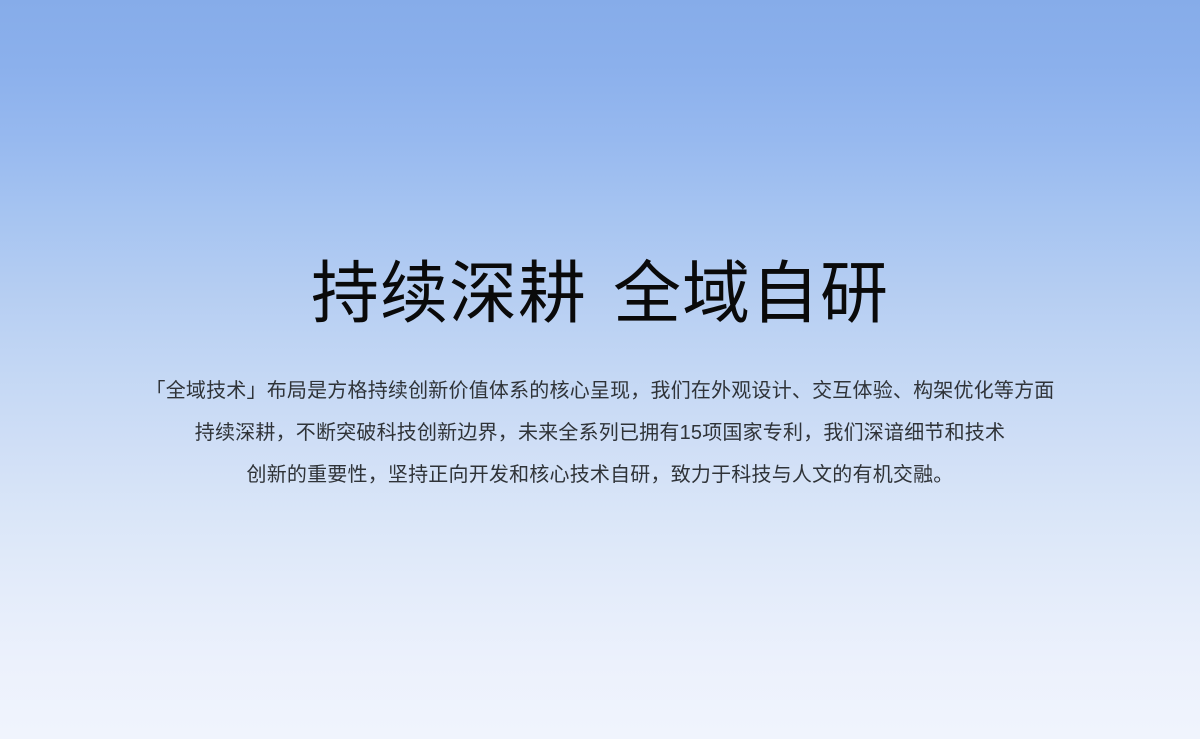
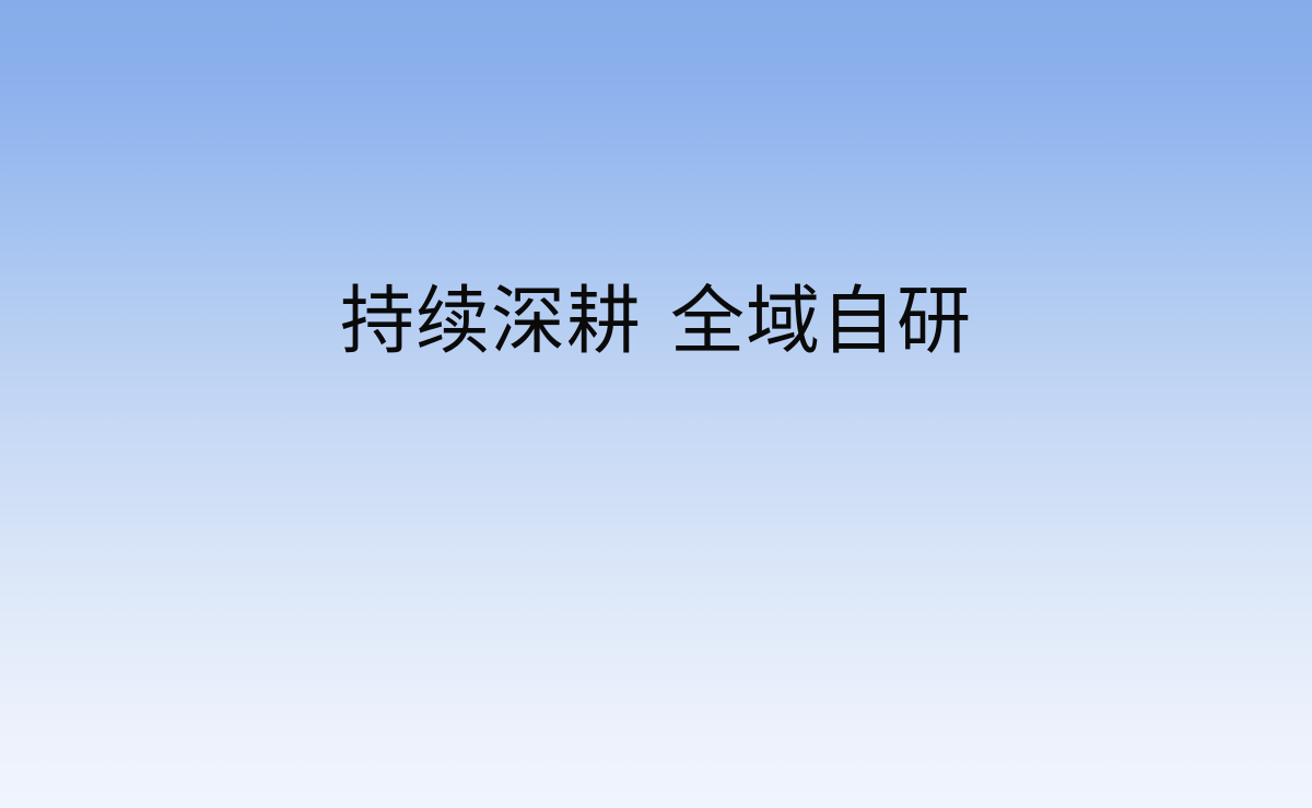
  持续深耕 全域自研
- 「全域技术」布局是方格持续创新价值体系的核心呈现，我们在外观设计、交互体验、构架优化等方面
- 持续深耕，不断突破科技创新边界，未来全系列已拥有15项国家专利，我们深谙细节和技术
- 创新的重要性，坚持正向开发和核心技术自研，致力于科技与人文的有机交融。
